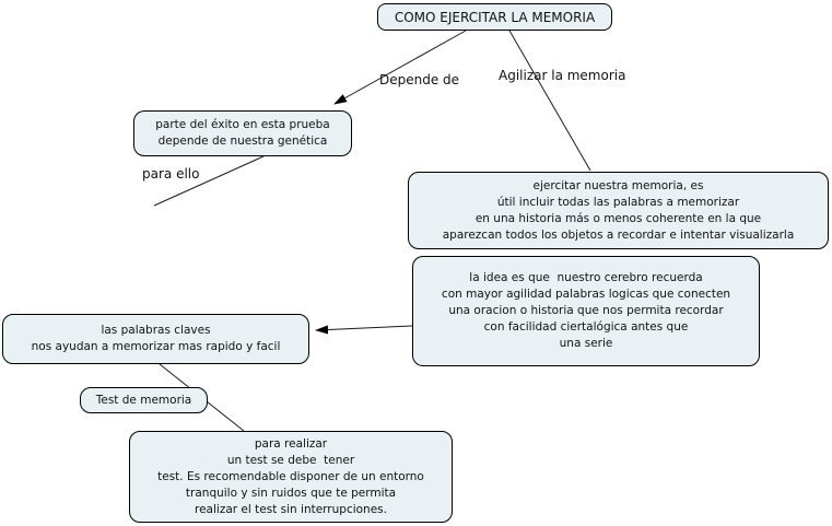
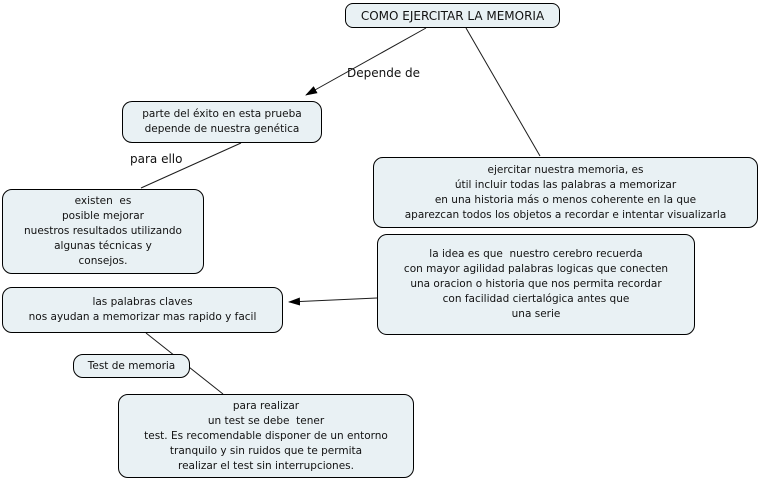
  COMO EJERCITAR LA MEMORIA
  parte del éxito en esta prueba
  depende de nuestra genética
+ existen es
+ posible mejorar
+ nuestros resultados utilizando
+ algunas técnicas y
+ consejos.
  ejercitar nuestra memoria, es
  útil incluir todas las palabras a memorizar
  en una historia más o menos coherente en la que
  aparezcan todos los objetos a recordar e intentar visualizarla
  la idea es que nuestro cerebro recuerda
  con mayor agilidad palabras logicas que conecten
  una oracion o historia que nos permita recordar
  con facilidad ciertalógica antes que
  una serie
  las palabras claves
  nos ayudan a memorizar mas rapido y facil
  Test de memoria
  para realizar
  un test se debe tener
  test. Es recomendable disponer de un entorno
  tranquilo y sin ruidos que te permita
  realizar el test sin interrupciones.
  Depende de
- Agilizar la memoria
  para ello
